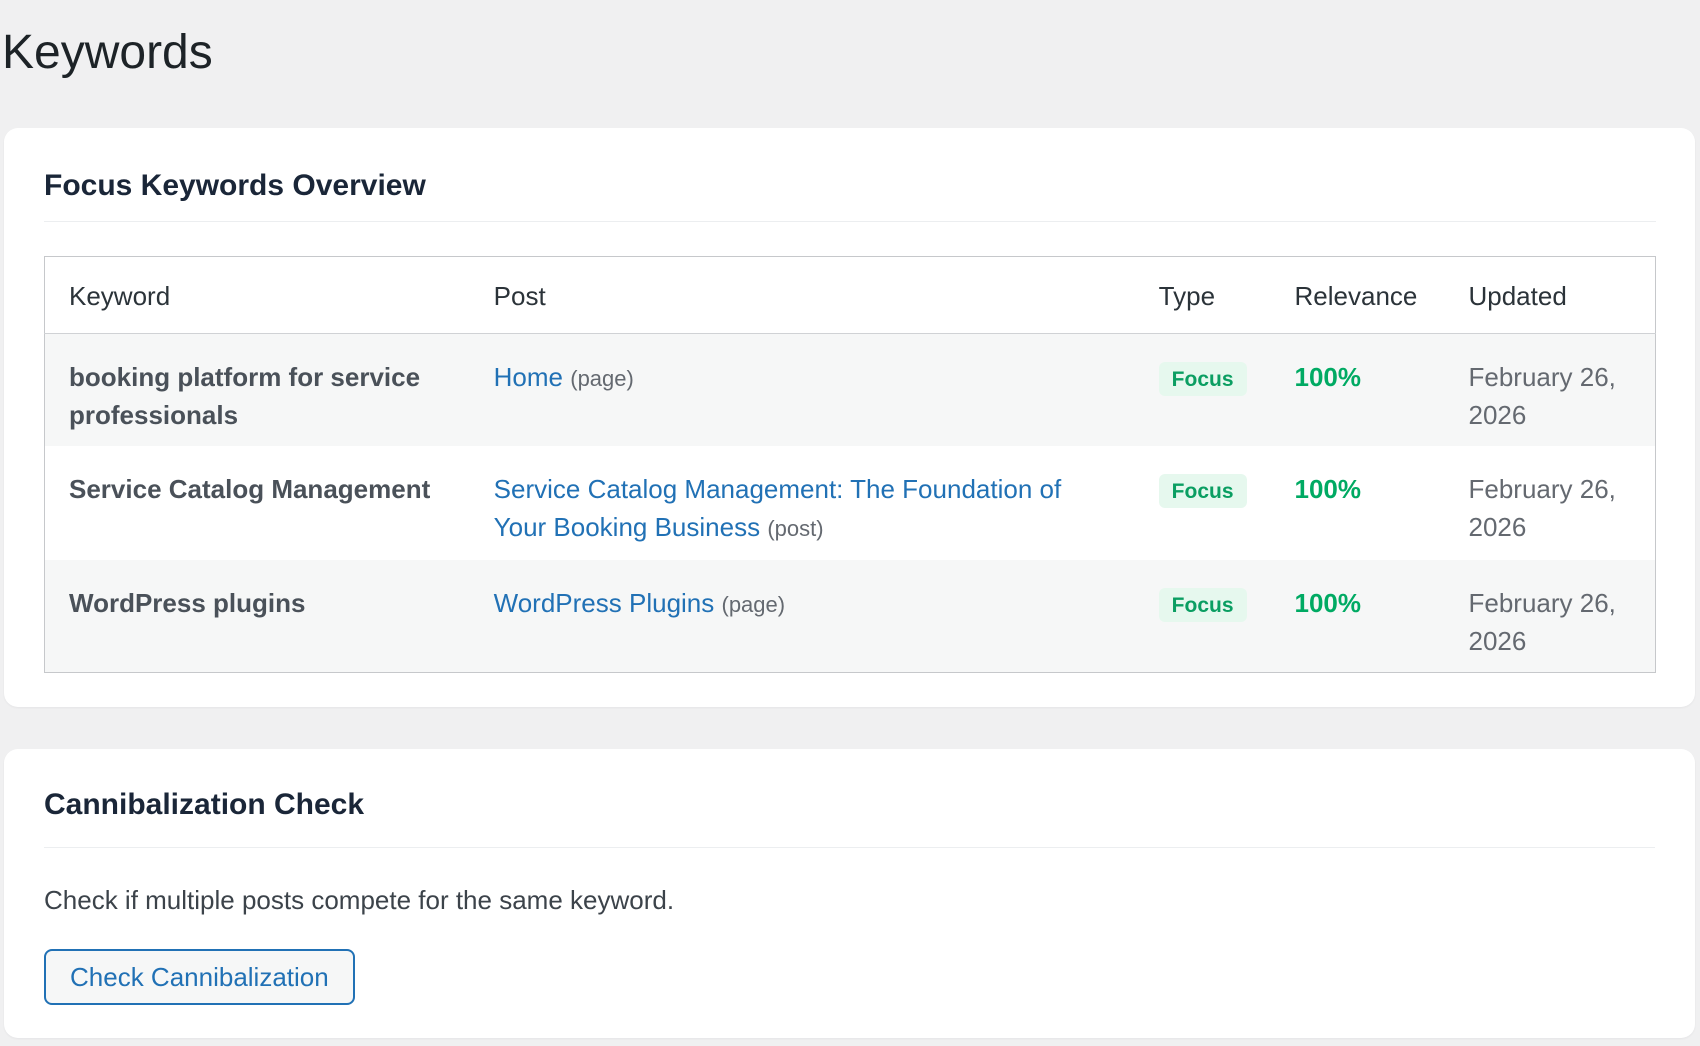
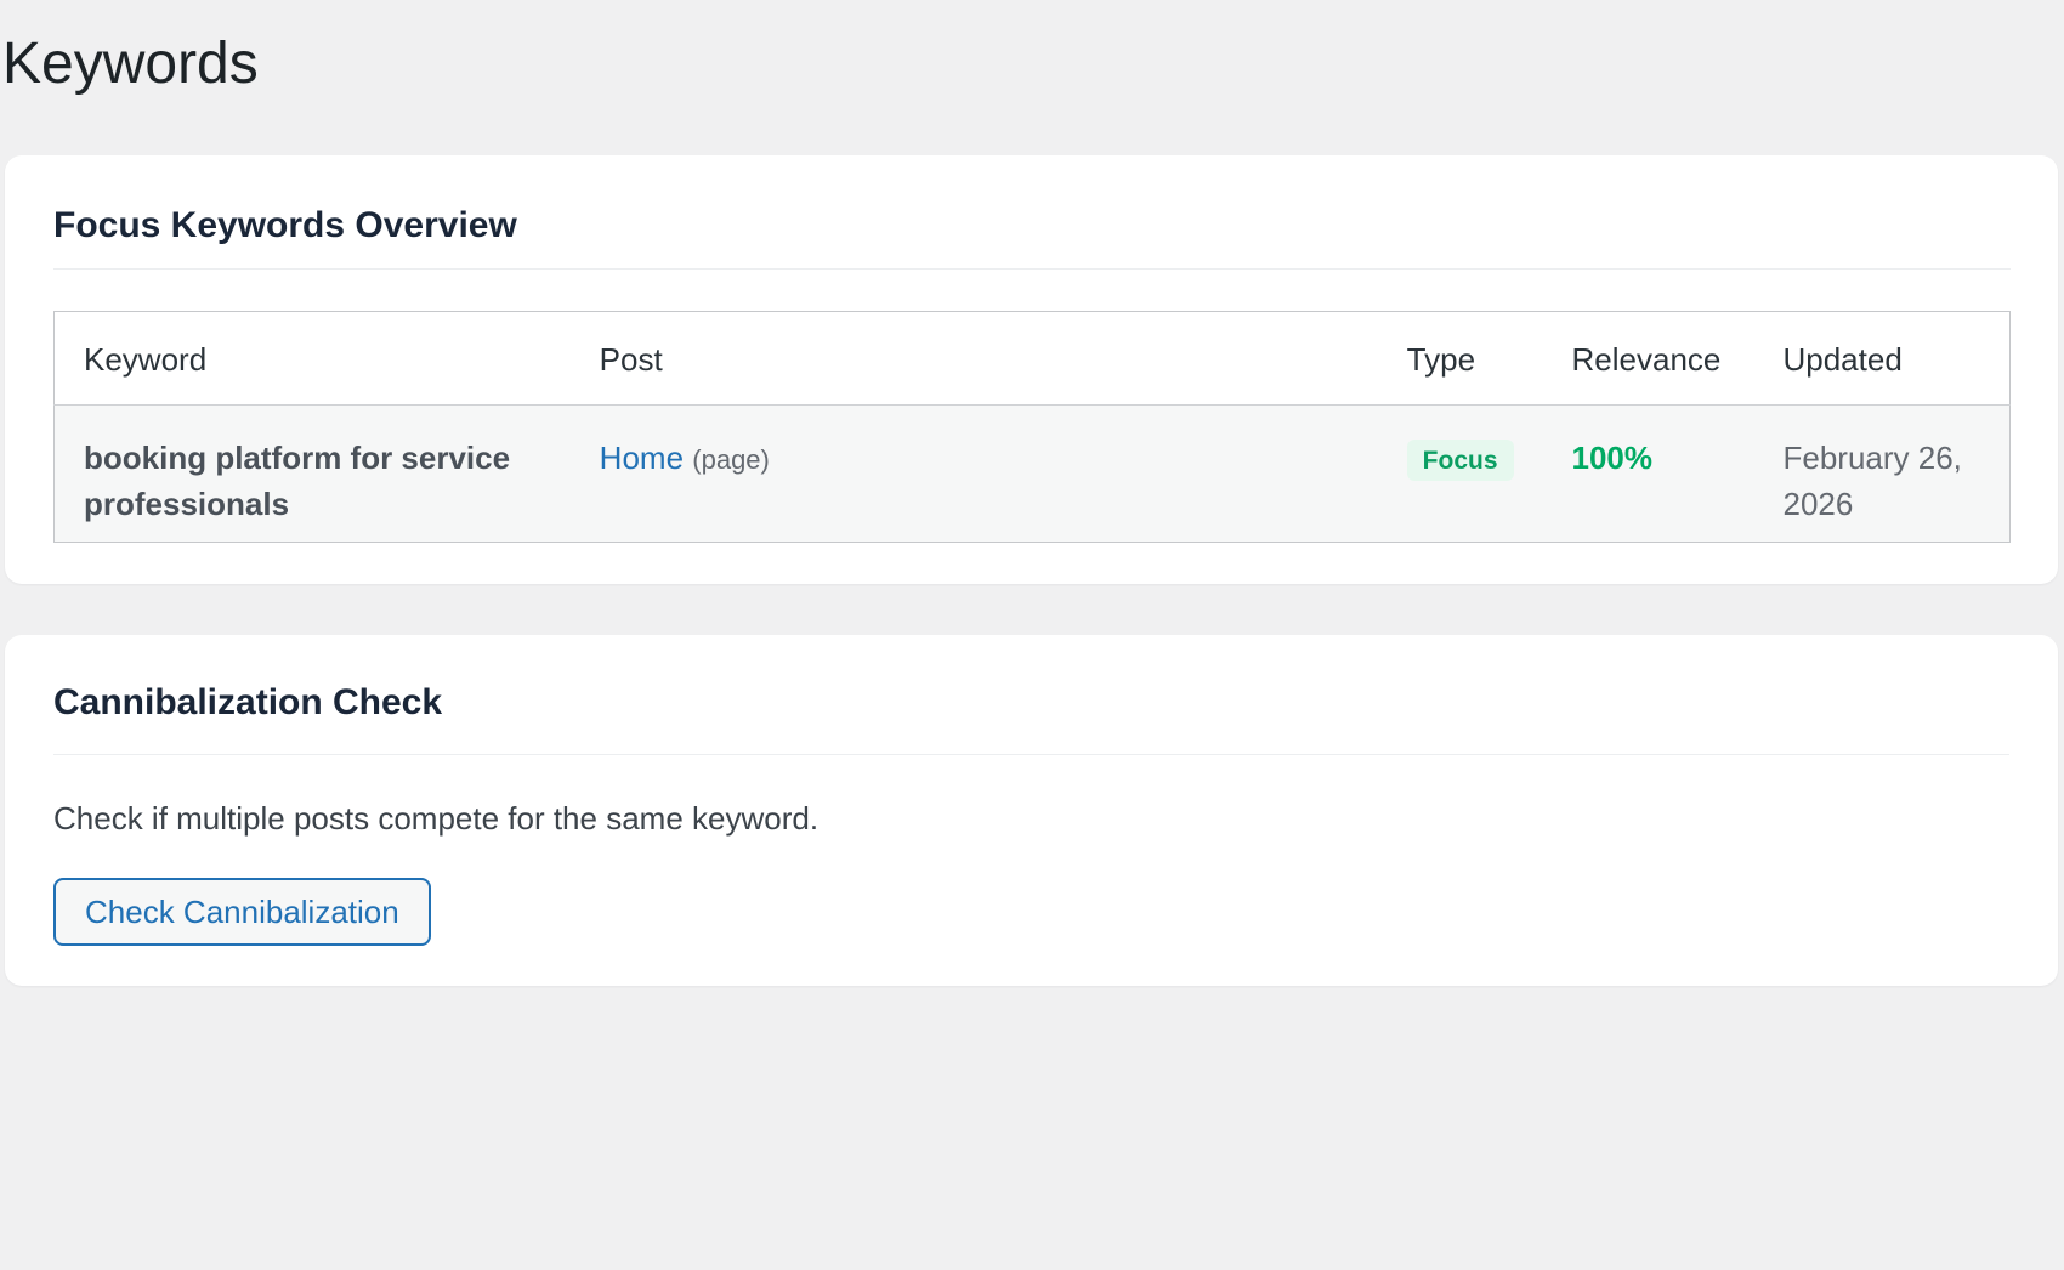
  Keywords
  Focus Keywords Overview
  Keyword	Post	Type	Relevance	Updated
  booking platform for service professionals	Home (page)	Focus	100%	February 26, 2026
- Service Catalog Management	Service Catalog Management: The Foundation of Your Booking Business (post)	Focus	100%	February 26, 2026
- WordPress plugins	WordPress Plugins (page)	Focus	100%	February 26, 2026
  Cannibalization Check
  Check if multiple posts compete for the same keyword.
  Check Cannibalization
